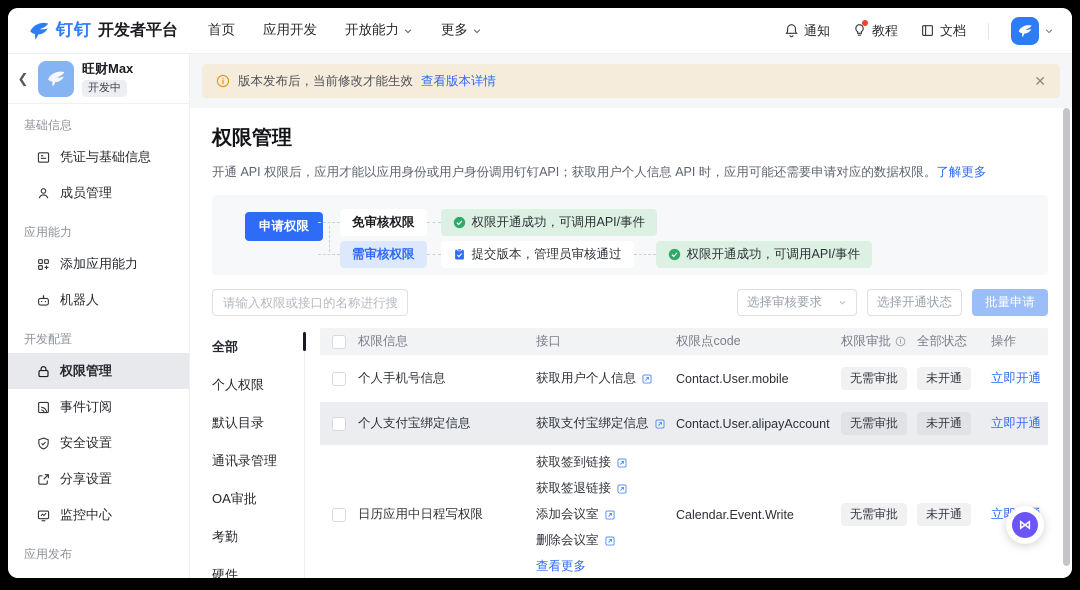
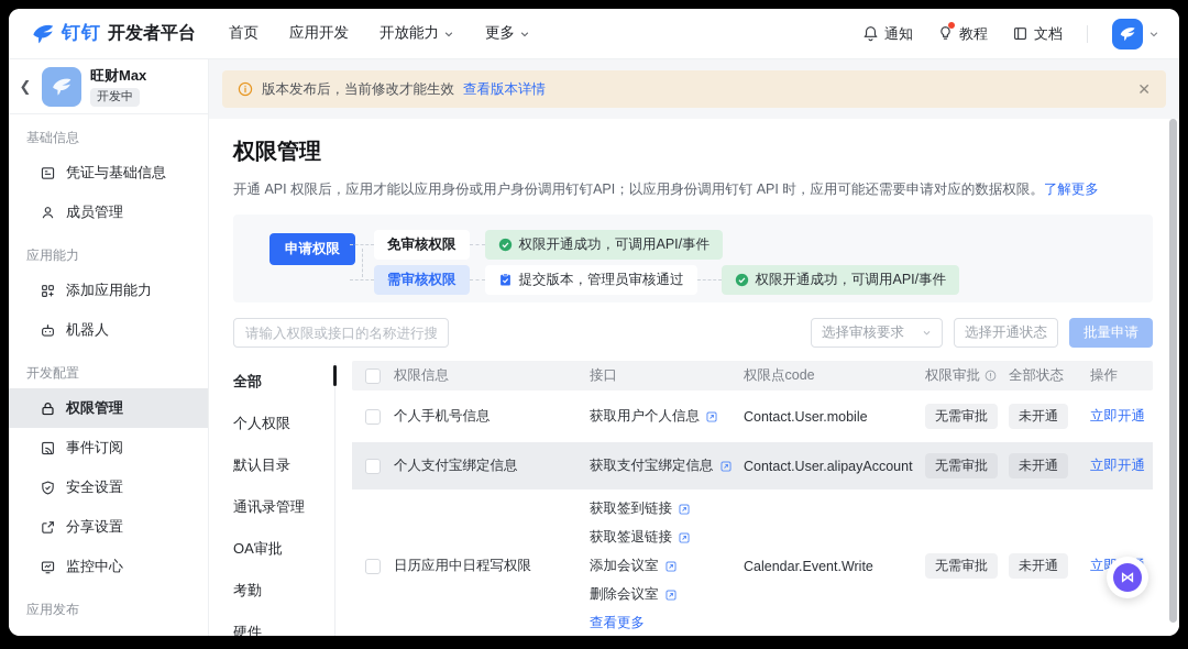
  钉钉
  开发者平台
  首页
  应用开发
  开放能力
  更多
  通知
  教程
  文档
  ❮
  旺财Max
  开发中
  基础信息
  凭证与基础信息
  成员管理
  应用能力
  添加应用能力
  机器人
  开发配置
  权限管理
  事件订阅
  安全设置
  分享设置
  监控中心
  应用发布
  版本发布后，当前修改才能生效
  查看版本详情
  ✕
  权限管理
- 开通 API 权限后，应用才能以应用身份或用户身份调用钉钉API；获取用户个人信息 API 时，应用可能还需要申请对应的数据权限。了解更多
+ 开通 API 权限后，应用才能以应用身份或用户身份调用钉钉API；以应用身份调用钉钉 API 时，应用可能还需要申请对应的数据权限。了解更多
  申请权限
  免审核权限
  权限开通成功，可调用API/事件
  需审核权限
  提交版本，管理员审核通过
  权限开通成功，可调用API/事件
  请输入权限或接口的名称进行搜
  选择审核要求
  选择开通状态
  批量申请
  全部
  个人权限
  默认目录
  通讯录管理
  OA审批
  考勤
  硬件
  权限信息
  接口
  权限点code
  权限审批
  全部状态
  操作
  个人手机号信息
  获取用户个人信息
  Contact.User.mobile
  无需审批
  未开通
  立即开通
  个人支付宝绑定信息
  获取支付宝绑定信息
  Contact.User.alipayAccount
  无需审批
  未开通
  立即开通
  日历应用中日程写权限
  获取签到链接
  获取签退链接
  添加会议室
  删除会议室
  查看更多
  Calendar.Event.Write
  无需审批
  未开通
  ⋈
